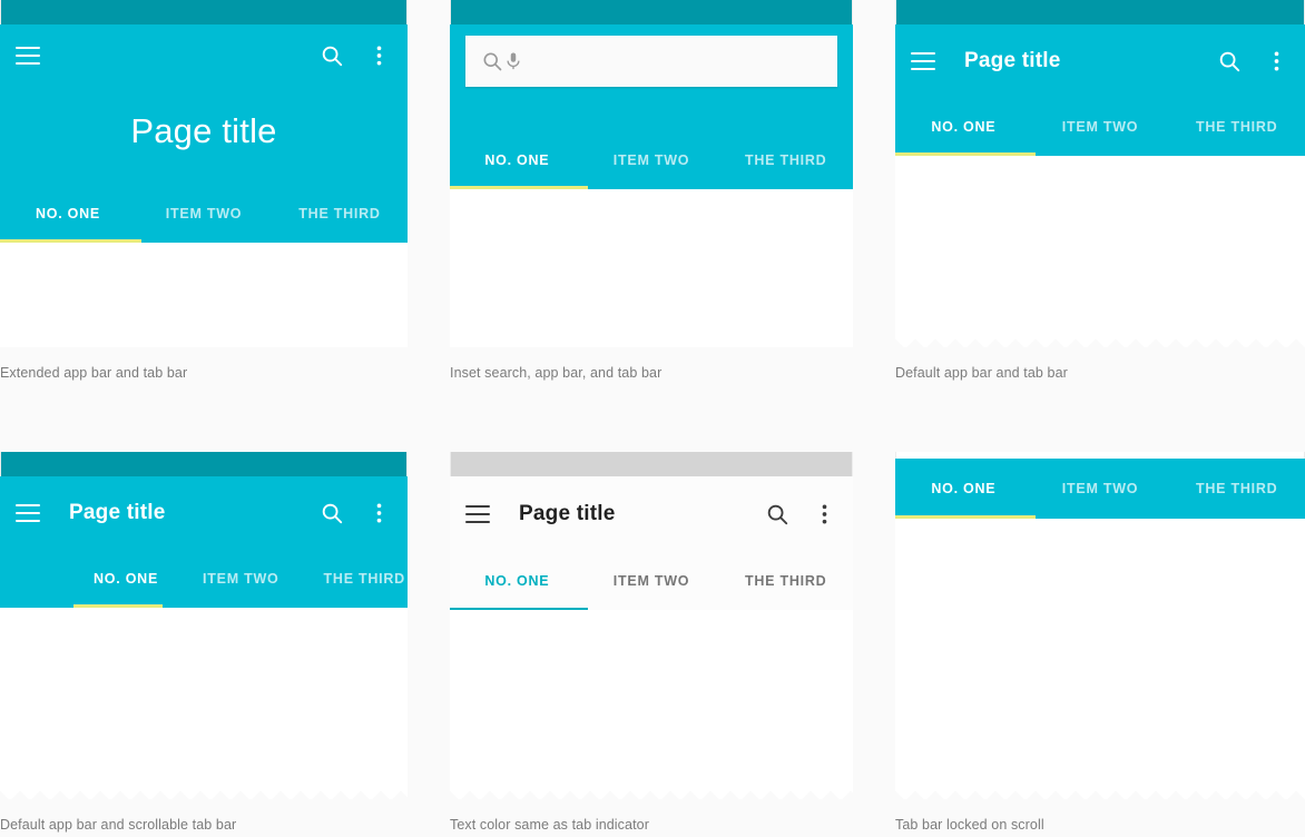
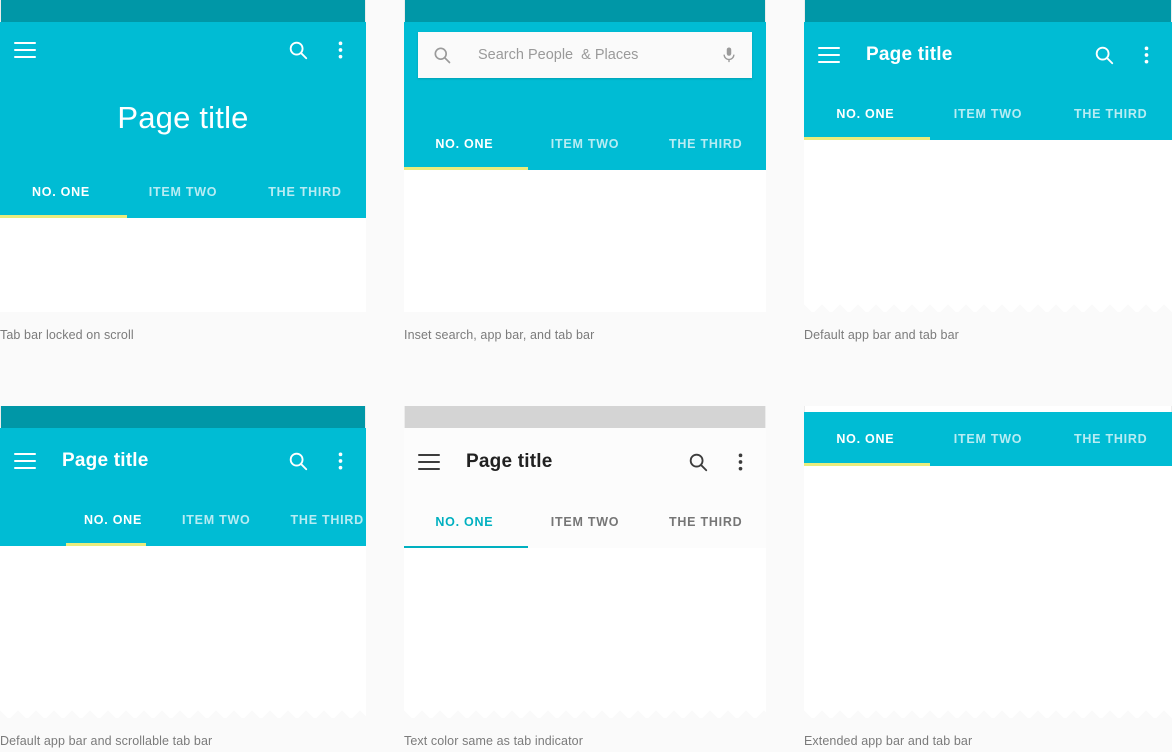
  Page title
  NO. ONE
  ITEM TWO
  THE THIRD
- Extended app bar and tab bar
+ Tab bar locked on scroll
+ Search People & Places
  NO. ONE
  ITEM TWO
  THE THIRD
  Inset search, app bar, and tab bar
  Page title
  NO. ONE
  ITEM TWO
  THE THIRD
  Default app bar and tab bar
  Page title
  NO. ONE
  ITEM TWO
  THE THIRD
  Default app bar and scrollable tab bar
  Page title
  NO. ONE
  ITEM TWO
  THE THIRD
  Text color same as tab indicator
  NO. ONE
  ITEM TWO
  THE THIRD
- Tab bar locked on scroll
+ Extended app bar and tab bar
